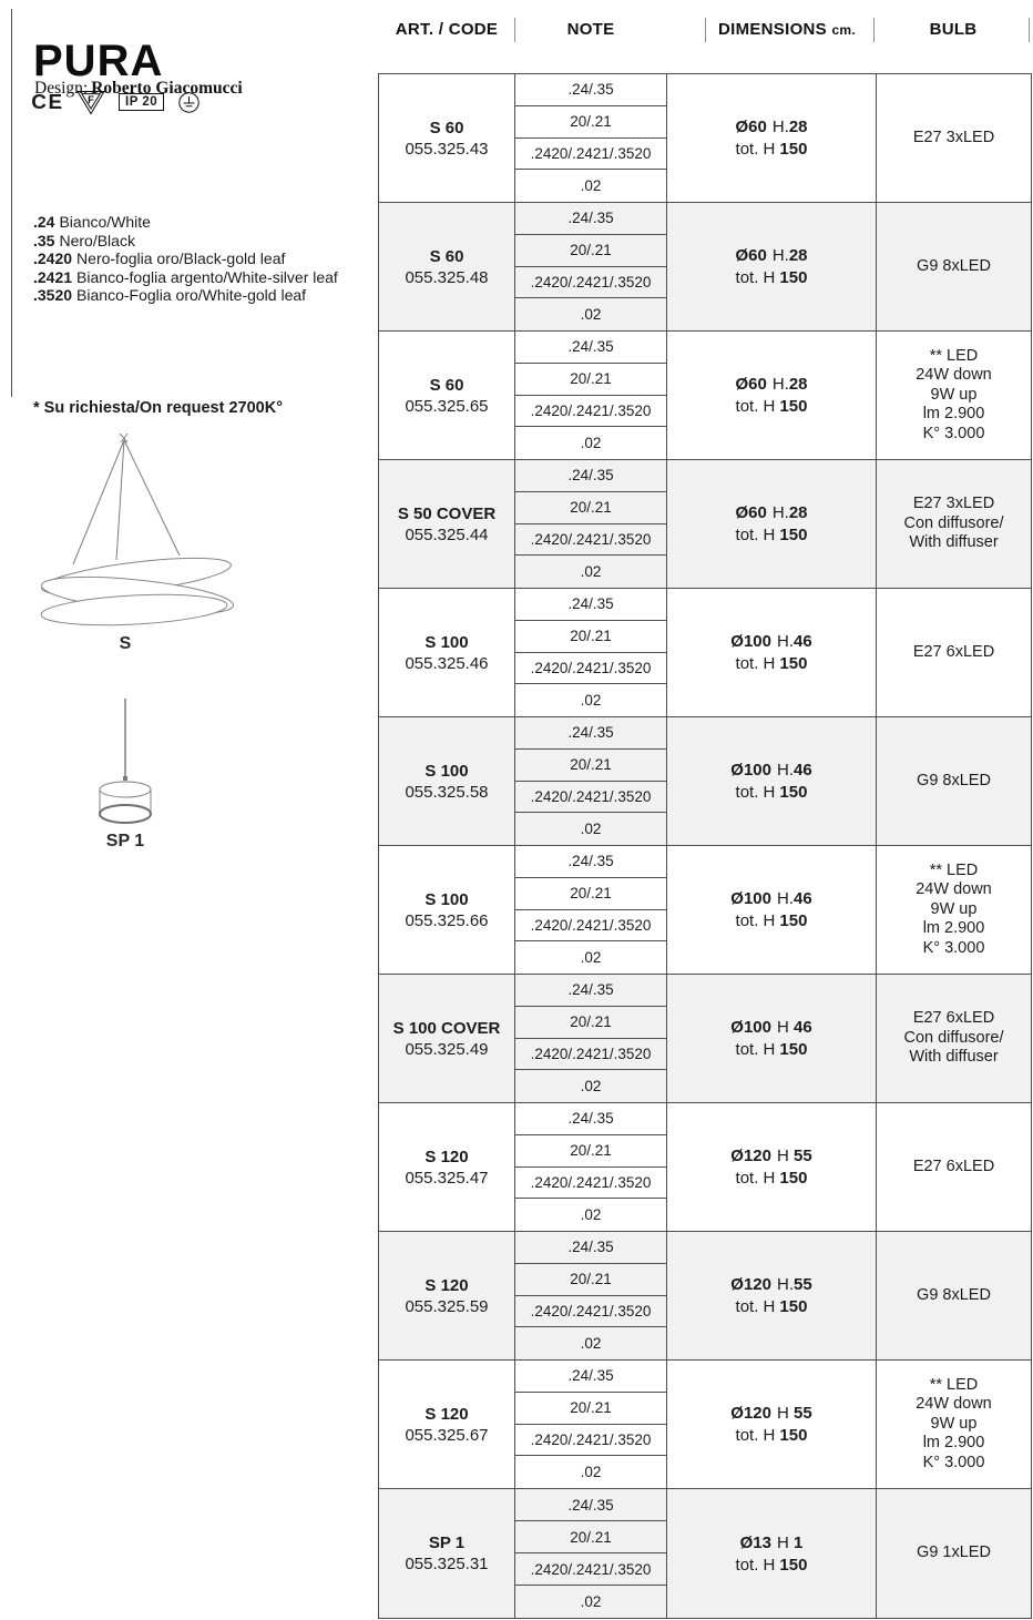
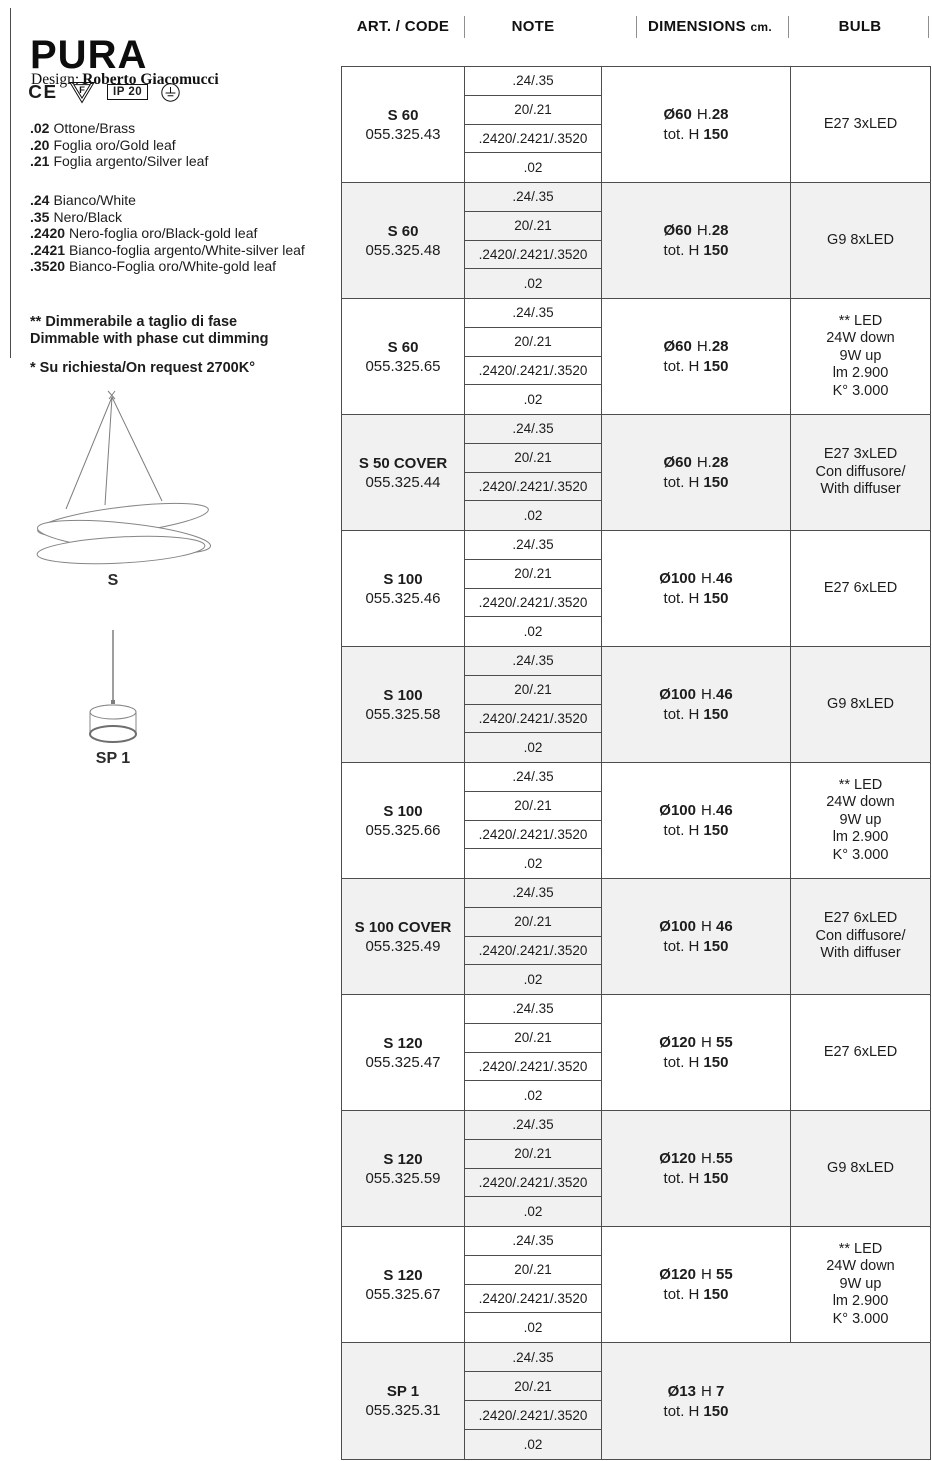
  PURA
  Design: Roberto Giacomucci
  CE
  F
  IP 20
+ .02 Ottone/Brass
+ .20 Foglia oro/Gold leaf
+ .21 Foglia argento/Silver leaf
  .24 Bianco/White
  .35 Nero/Black
  .2420 Nero-foglia oro/Black-gold leaf
  .2421 Bianco-foglia argento/White-silver leaf
  .3520 Bianco-Foglia oro/White-gold leaf
+ ** Dimmerabile a taglio di fase
+ Dimmable with phase cut dimming
  * Su richiesta/On request 2700K°
  S
  SP 1
  ART. / CODE
  NOTE
  DIMENSIONS cm.
  BULB
  S 60
  055.325.43
  .24/.35
  20/.21
  .2420/.2421/.3520
  .02
  Ø60 H.28
  tot. H 150
  E27 3xLED
  S 60
  055.325.48
  .24/.35
  20/.21
  .2420/.2421/.3520
  .02
  Ø60 H.28
  tot. H 150
  G9 8xLED
  S 60
  055.325.65
  .24/.35
  20/.21
  .2420/.2421/.3520
  .02
  Ø60 H.28
  tot. H 150
  ** LED
  24W down
  9W up
  lm 2.900
  K° 3.000
  S 50 COVER
  055.325.44
  .24/.35
  20/.21
  .2420/.2421/.3520
  .02
  Ø60 H.28
  tot. H 150
  E27 3xLED
  Con diffusore/
  With diffuser
  S 100
  055.325.46
  .24/.35
  20/.21
  .2420/.2421/.3520
  .02
  Ø100 H.46
  tot. H 150
  E27 6xLED
  S 100
  055.325.58
  .24/.35
  20/.21
  .2420/.2421/.3520
  .02
  Ø100 H.46
  tot. H 150
  G9 8xLED
  S 100
  055.325.66
  .24/.35
  20/.21
  .2420/.2421/.3520
  .02
  Ø100 H.46
  tot. H 150
  ** LED
  24W down
  9W up
  lm 2.900
  K° 3.000
  S 100 COVER
  055.325.49
  .24/.35
  20/.21
  .2420/.2421/.3520
  .02
  Ø100 H 46
  tot. H 150
  E27 6xLED
  Con diffusore/
  With diffuser
  S 120
  055.325.47
  .24/.35
  20/.21
  .2420/.2421/.3520
  .02
  Ø120 H 55
  tot. H 150
  E27 6xLED
  S 120
  055.325.59
  .24/.35
  20/.21
  .2420/.2421/.3520
  .02
  Ø120 H.55
  tot. H 150
  G9 8xLED
  S 120
  055.325.67
  .24/.35
  20/.21
  .2420/.2421/.3520
  .02
  Ø120 H 55
  tot. H 150
  ** LED
  24W down
  9W up
  lm 2.900
  K° 3.000
  SP 1
  055.325.31
  .24/.35
  20/.21
  .2420/.2421/.3520
  .02
- Ø13 H 1
+ Ø13 H 7
  tot. H 150
- G9 1xLED
